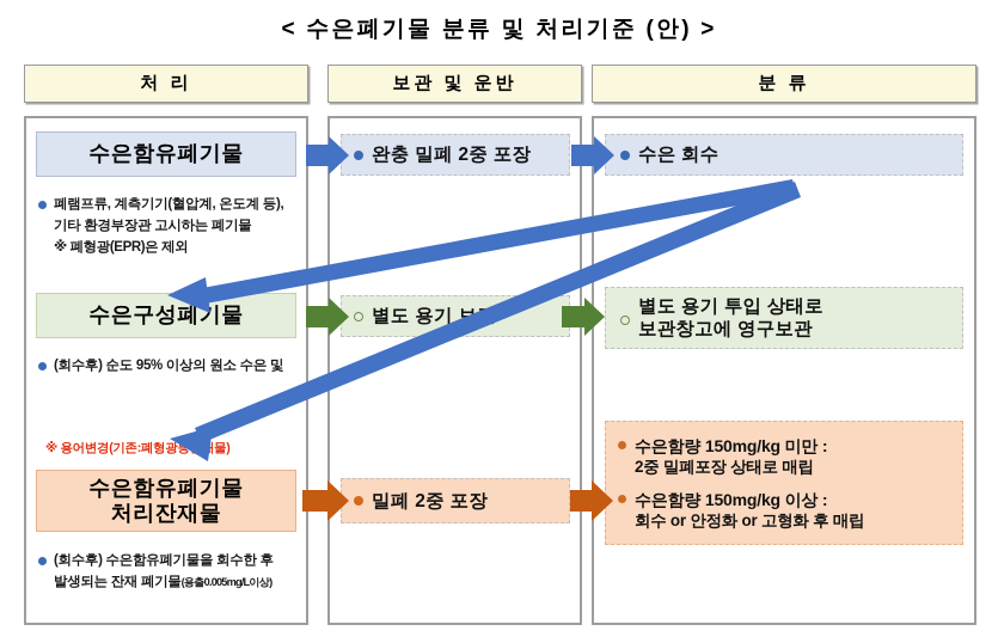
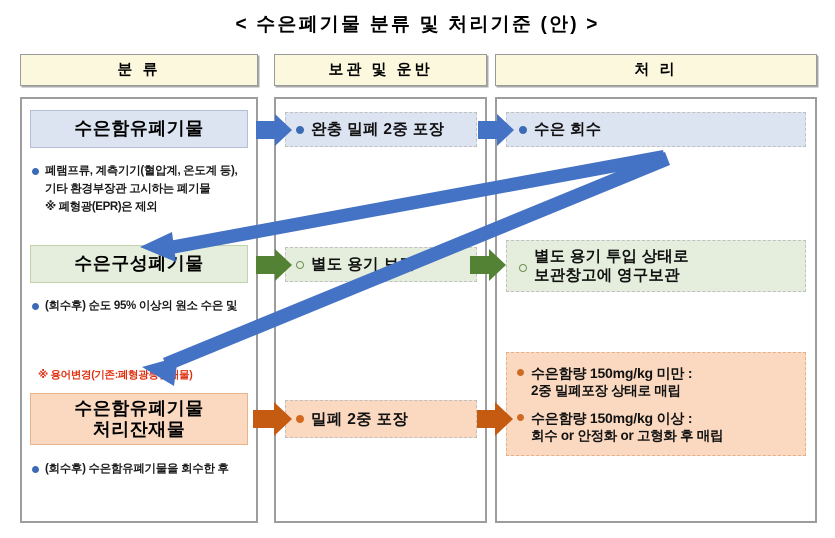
  < 수은폐기물 분류 및 처리기준 (안) >
- 처 리
+ 분 류
  보관 및 운반
- 분 류
+ 처 리
  수은함유폐기물
  폐램프류, 계측기기(혈압계, 온도계 등),
  기타 환경부장관 고시하는 폐기물
  ※ 폐형광(EPR)은 제외
  수은구성폐기물
  (회수후) 순도 95% 이상의 원소 수은 및
  ※ 용어변경(기존:폐형광등물)
  수은함유폐기물
  처리잔재물
  (회수후) 수은함유폐기물을 회수한 후
- 발생되는 잔재 폐기물(용출0.005mg/L이상)
  완충 밀폐 2중 포장
  밀폐 2중 포장
  수은 회수
  별도 용기 투입 상태로
  보관창고에 영구보관
  수은함량 150mg/kg 미만 :
  2중 밀폐포장 상태로 매립
  수은함량 150mg/kg 이상 :
  회수 or 안정화 or 고형화 후 매립
